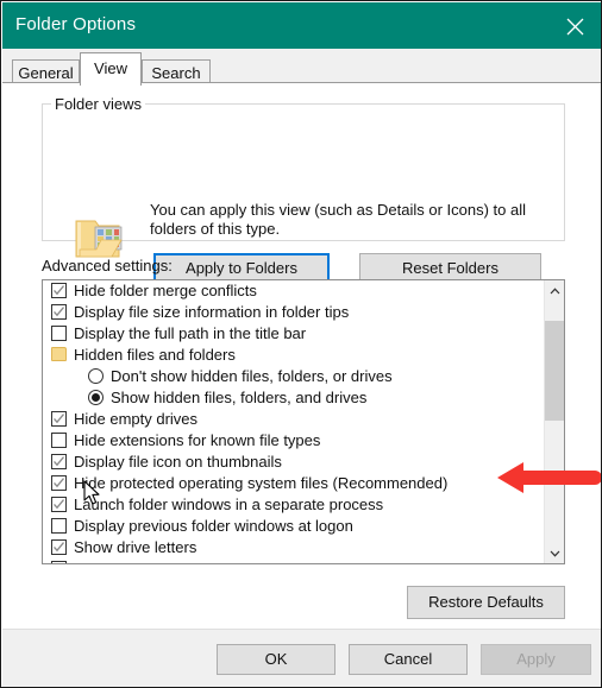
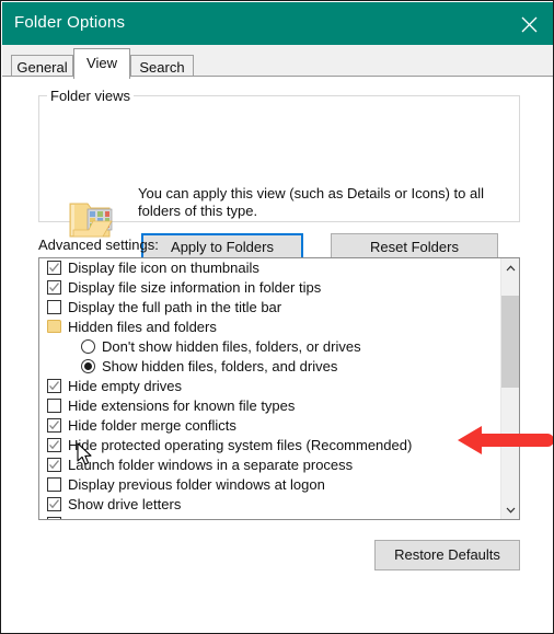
  Folder Options
  General
  Search
  View
  Folder views
  You can apply this view (such as Details or Icons) to all folders of this type.
  Apply to Folders
  Reset Folders
  Advanced settings:
- Hide folder merge conflicts
+ Display file icon on thumbnails
  Display file size information in folder tips
  Display the full path in the title bar
  Hidden files and folders
  Don't show hidden files, folders, or drives
  Show hidden files, folders, and drives
  Hide empty drives
  Hide extensions for known file types
- Display file icon on thumbnails
+ Hide folder merge conflicts
  Hde protected operating system files (Recommended)
  Launch folder windows in a separate process
  Display previous folder windows at logon
  Show drive letters
  Restore Defaults
- OK
- Cancel
- Apply
